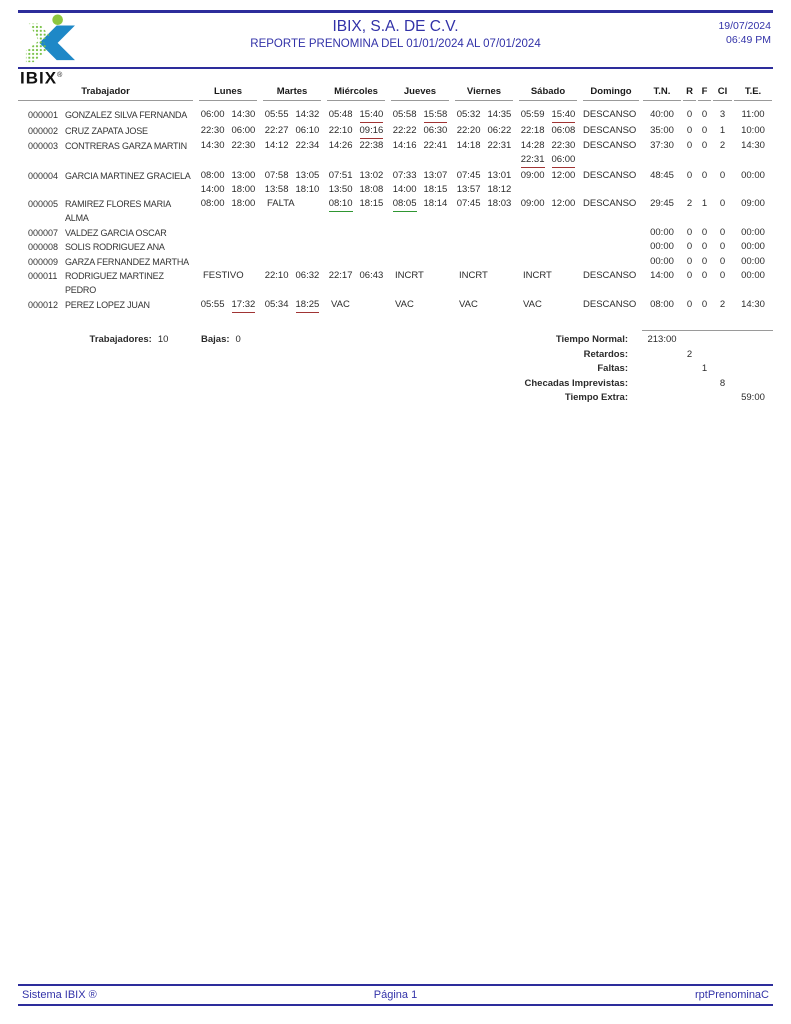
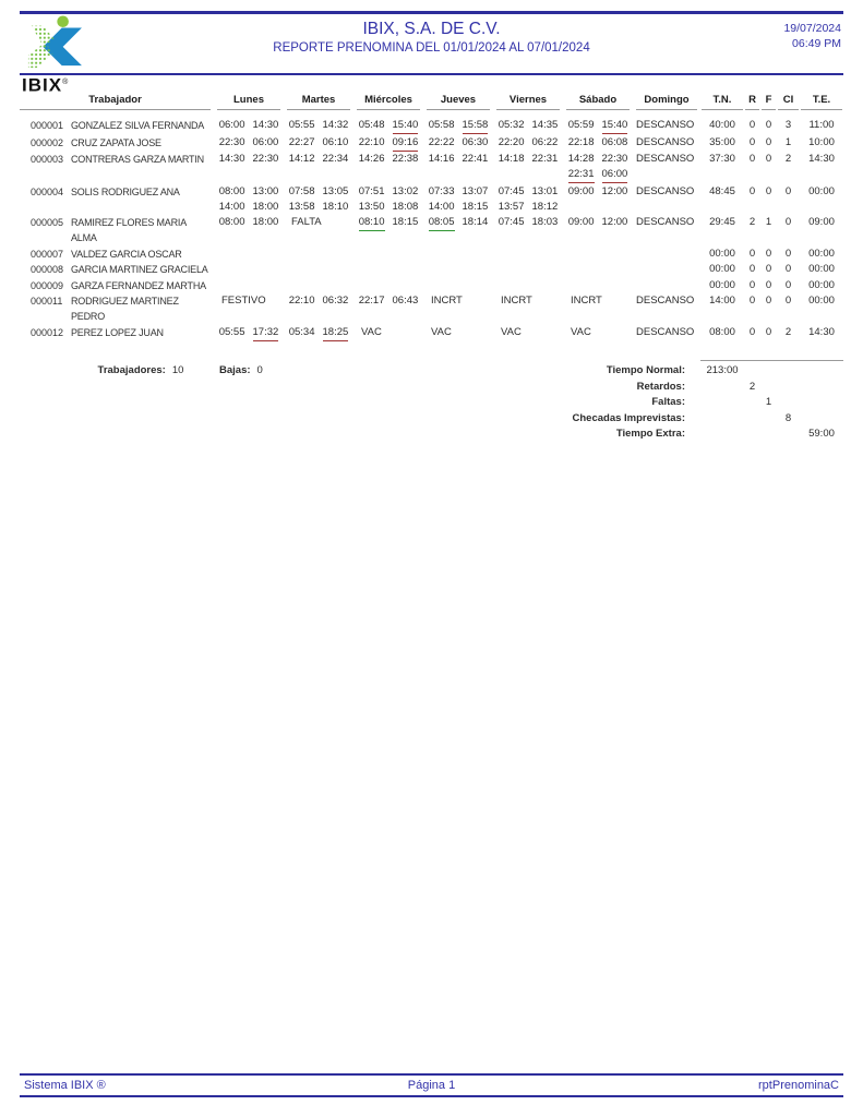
  IBIX
  IBIX, S.A. DE C.V.
  REPORTE PRENOMINA DEL 01/01/2024 AL 07/01/2024
  19/07/2024
  06:49 PM
  Trabajador
  Lunes
  Martes
  Miércoles
  Jueves
  Viernes
  Sábado
  Domingo
  T.N.
  R
  F
  CI
  T.E.
  000001
  GONZALEZ SILVA FERNANDA
  06:00
  14:30
  05:55
  14:32
  05:48
  15:40
  05:58
  15:58
  05:32
  14:35
  05:59
  15:40
  DESCANSO
  40:00
  0
  0
  3
  11:00
  000002
  CRUZ ZAPATA JOSE
  22:30
  06:00
  22:27
  06:10
  22:10
  09:16
  22:22
  06:30
  22:20
  06:22
  22:18
  06:08
  DESCANSO
  35:00
  0
  0
  1
  10:00
  000003
  CONTRERAS GARZA MARTIN
  14:30
  22:30
  14:12
  22:34
  14:26
  22:38
  14:16
  22:41
  14:18
  22:31
  14:28
  22:30
  22:31
  06:00
  DESCANSO
  37:30
  0
  0
  2
  14:30
  000004
- GARCIA MARTINEZ GRACIELA
+ SOLIS RODRIGUEZ ANA
  08:00
  13:00
  14:00
  18:00
  07:58
  13:05
  13:58
  18:10
  07:51
  13:02
  13:50
  18:08
  07:33
  13:07
  14:00
  18:15
  07:45
  13:01
  13:57
  18:12
  09:00
  12:00
  DESCANSO
  48:45
  0
  0
  0
  00:00
  000005
  RAMIREZ FLORES MARIA ALMA
  08:00
  18:00
  FALTA
  08:10
  18:15
  08:05
  18:14
  07:45
  18:03
  09:00
  12:00
  DESCANSO
  29:45
  2
  1
  0
  09:00
  000007
  VALDEZ GARCIA OSCAR
  00:00
  0
  0
  0
  00:00
  000008
- SOLIS RODRIGUEZ ANA
+ GARCIA MARTINEZ GRACIELA
  00:00
  0
  0
  0
  00:00
  000009
  GARZA FERNANDEZ MARTHA
  00:00
  0
  0
  0
  00:00
  000011
  RODRIGUEZ MARTINEZ PEDRO
  FESTIVO
  22:10
  06:32
  22:17
  06:43
  INCRT
  INCRT
  INCRT
  DESCANSO
  14:00
  0
  0
  0
  00:00
  000012
  PEREZ LOPEZ JUAN
  05:55
  17:32
  05:34
  18:25
  VAC
  VAC
  VAC
  VAC
  DESCANSO
  08:00
  0
  0
  2
  14:30
  Trabajadores:
  10
  Bajas:
  0
  Tiempo Normal:
  213:00
  Retardos:
  2
  Faltas:
  1
  Checadas Imprevistas:
  8
  Tiempo Extra:
  59:00
  Sistema IBIX ®
  Página 1
  rptPrenominaC
